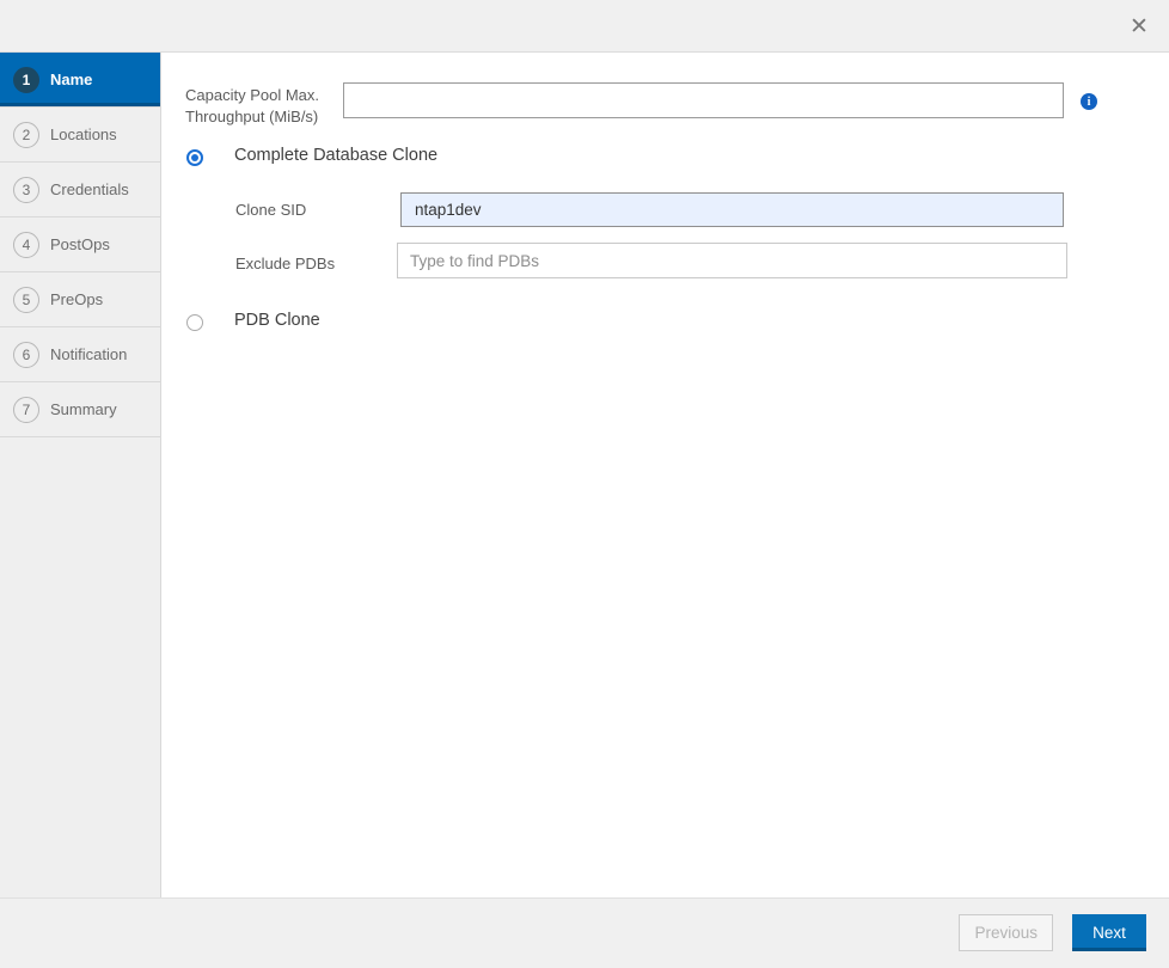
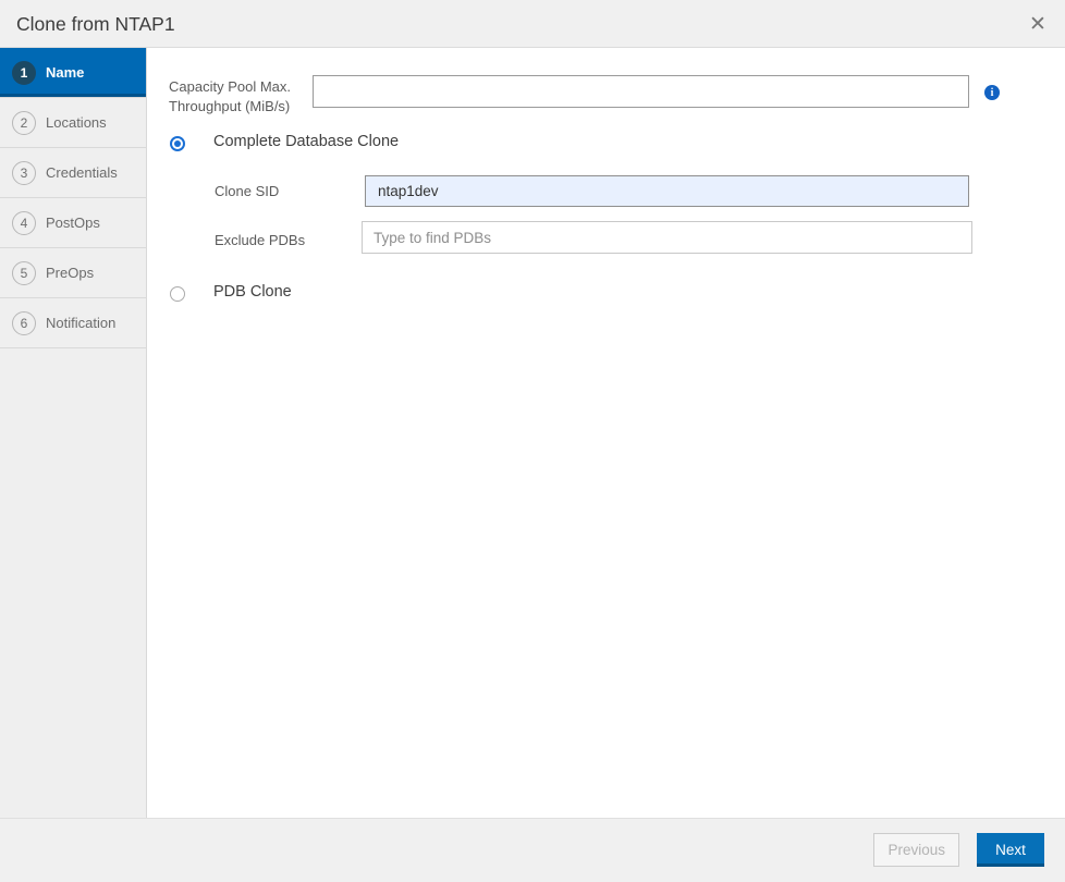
+ Clone from NTAP1
  ✕
  1
  Name
  2
  Locations
  3
  Credentials
  4
  PostOps
  5
  PreOps
  6
  Notification
- 7
- Summary
  Capacity Pool Max.
  Throughput (MiB/s)
  i
  Complete Database Clone
  Clone SID
  ntap1dev
  Exclude PDBs
  Type to find PDBs
  PDB Clone
  Previous
  Next
